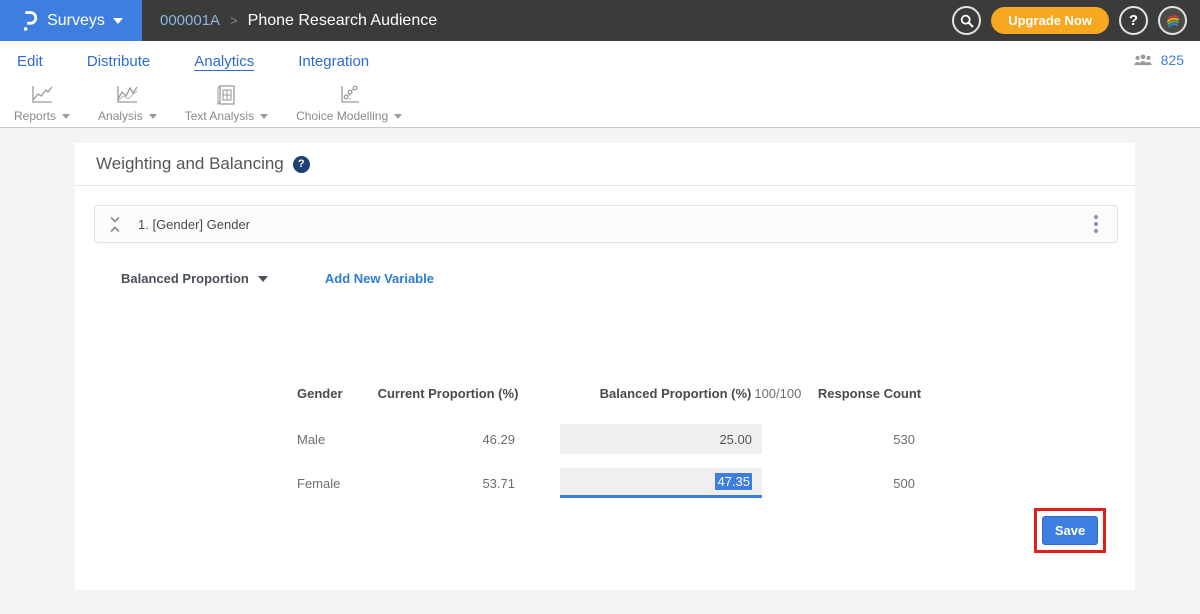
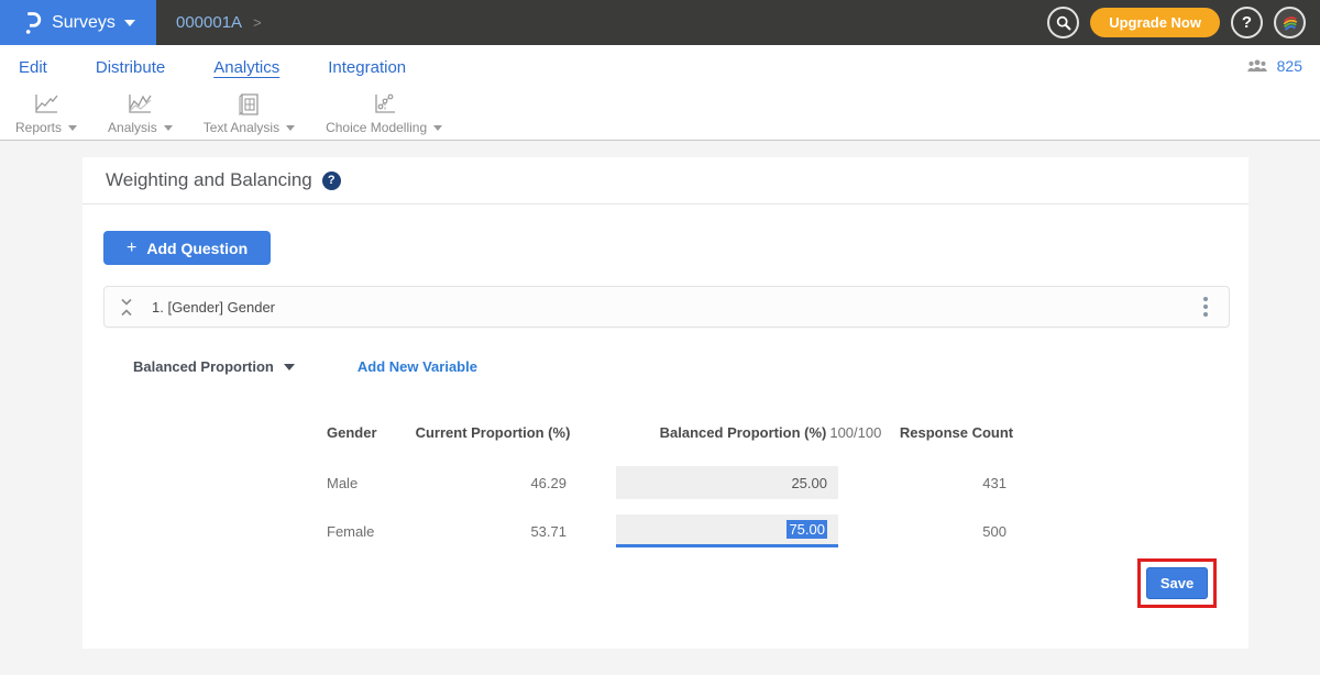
  Surveys
  000001A
  >
- Phone Research Audience
  Upgrade Now
  ?
  Edit
  Distribute
  Analytics
  Integration
  825
  Reports
  Analysis
  Text Analysis
  Choice Modelling
  Weighting and Balancing
  ?
+ +
+ Add Question
  1. [Gender] Gender
  Balanced Proportion
  Add New Variable
  Gender
  Current Proportion (%)
  Balanced Proportion (%) 100/100
  Response Count
  Male
  46.29
  25.00
- 530
+ 431
  Female
  53.71
- 47.35
+ 75.00
  500
  Save
